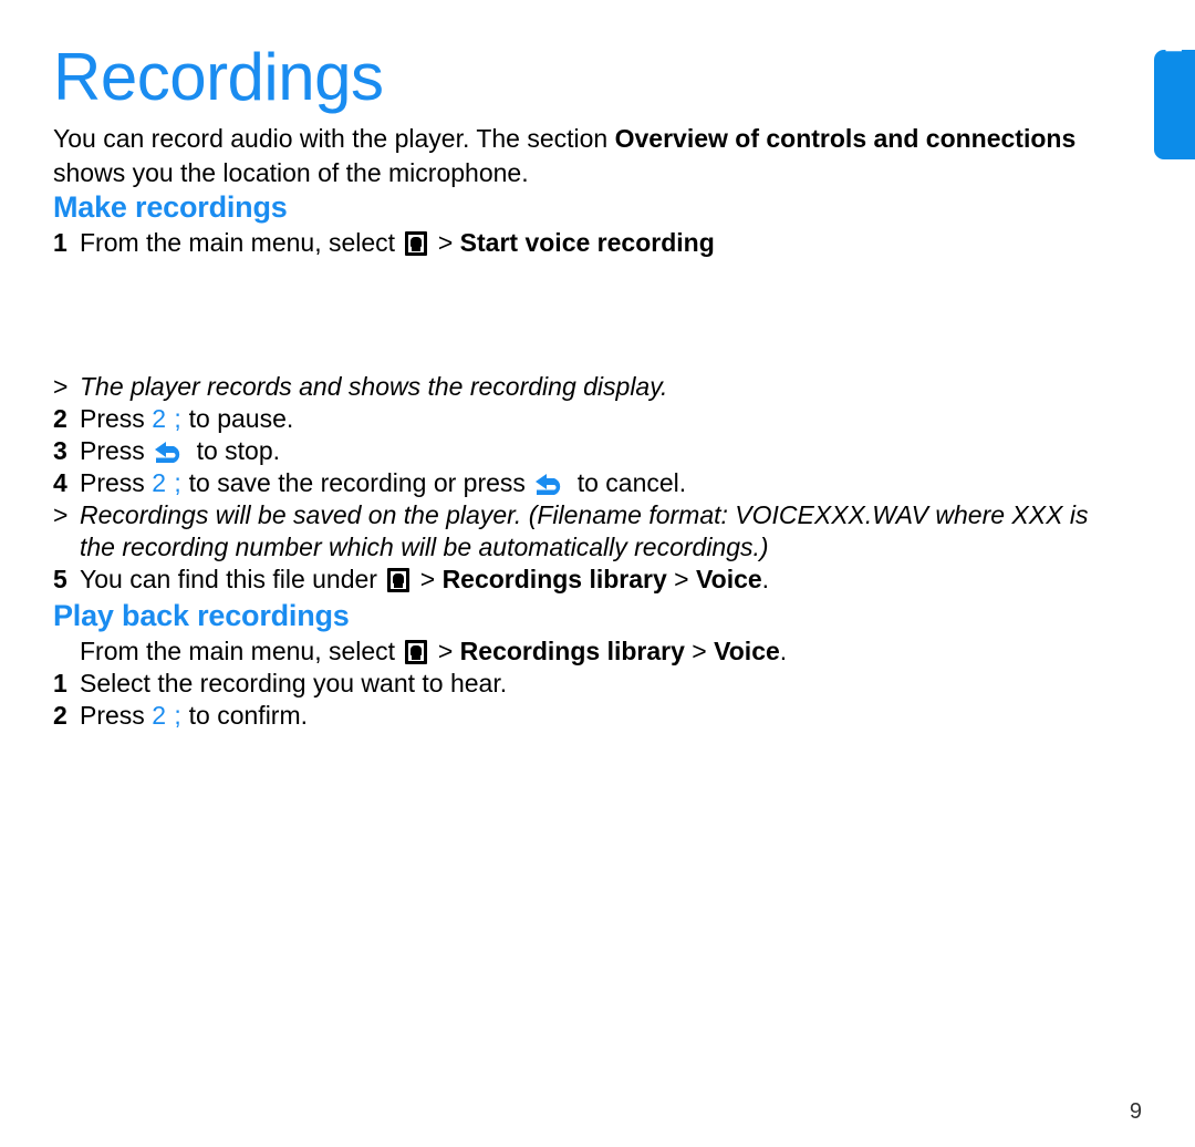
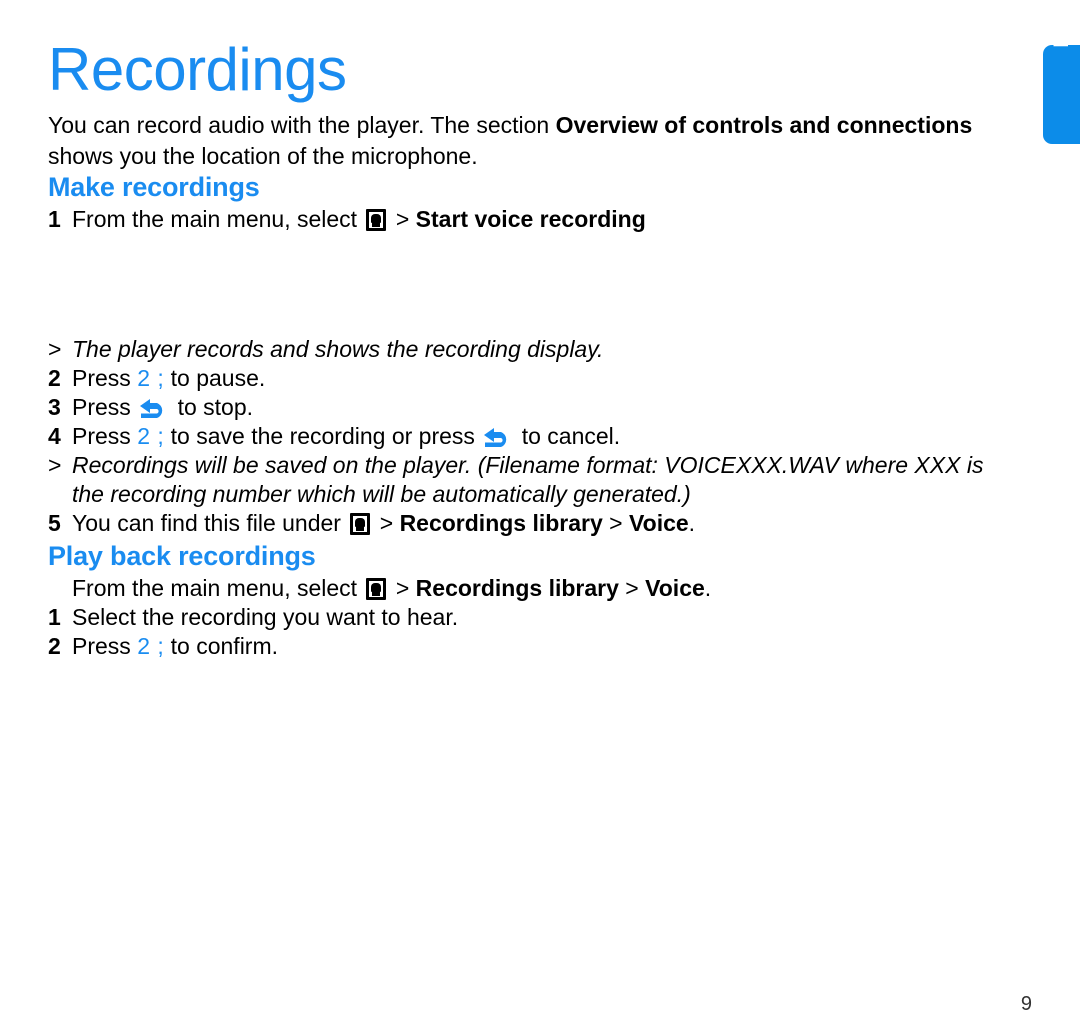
  Recordings
  You can record audio with the player. The section Overview of controls and connections
  shows you the location of the microphone.
  Make recordings
  1 From the main menu, select > Start voice recording
  > The player records and shows the recording display.
  2 Press 2 ; to pause.
  3 Press to stop.
  4 Press 2 ; to save the recording or press to cancel.
- > Recordings will be saved on the player. (Filename format: VOICEXXX.WAV where XXX is the recording number which will be automatically recordings.)
+ > Recordings will be saved on the player. (Filename format: VOICEXXX.WAV where XXX is the recording number which will be automatically generated.)
  5 You can find this file under > Recordings library > Voice.
  Play back recordings
  From the main menu, select > Recordings library > Voice.
  1 Select the recording you want to hear.
  2 Press 2 ; to confirm.
  9
